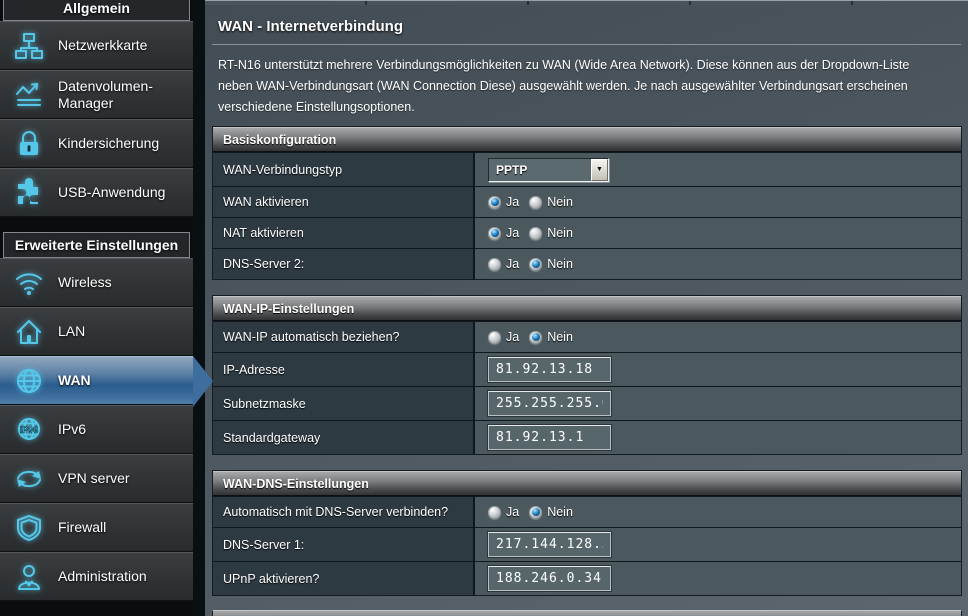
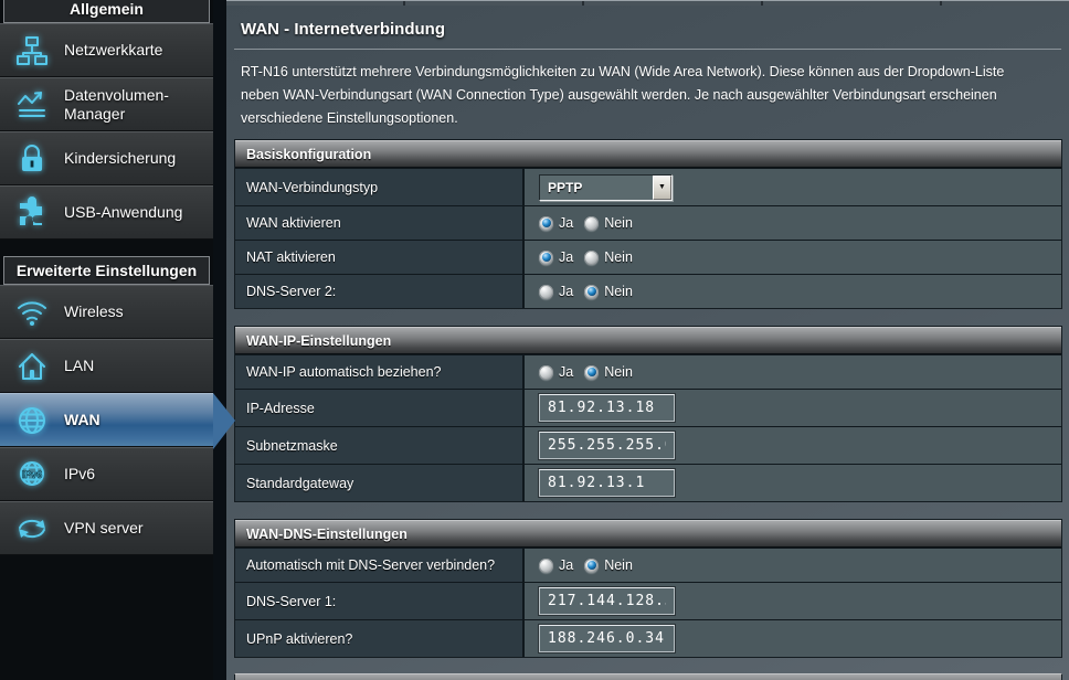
  Allgemein
  Netzwerkkarte
  Datenvolumen-Manager
  Kindersicherung
  USB-Anwendung
  Erweiterte Einstellungen
  Wireless
  LAN
  WAN
  IPv6
  IPv6
  VPN server
- Firewall
- Administration
  WAN - Internetverbindung
- RT-N16 unterstützt mehrere Verbindungsmöglichkeiten zu WAN (Wide Area Network). Diese können aus der Dropdown-Liste neben WAN-Verbindungsart (WAN Connection Diese) ausgewählt werden. Je nach ausgewählter Verbindungsart erscheinen verschiedene Einstellungsoptionen.
+ RT-N16 unterstützt mehrere Verbindungsmöglichkeiten zu WAN (Wide Area Network). Diese können aus der Dropdown-Liste neben WAN-Verbindungsart (WAN Connection Type) ausgewählt werden. Je nach ausgewählter Verbindungsart erscheinen verschiedene Einstellungsoptionen.
  Basiskonfiguration
  WAN-Verbindungstyp
  PPTP
  WAN aktivieren
  Ja
  Nein
  NAT aktivieren
  Ja
  Nein
  DNS-Server 2:
  Ja
  Nein
  WAN-IP-Einstellungen
  WAN-IP automatisch beziehen?
  Ja
  Nein
  IP-Adresse
  81.92.13.18
  Subnetzmaske
  255.255.255.
  Standardgateway
  81.92.13.1
  WAN-DNS-Einstellungen
  Automatisch mit DNS-Server verbinden?
  Ja
  Nein
  DNS-Server 1:
  217.144.128.
  UPnP aktivieren?
  188.246.0.34
